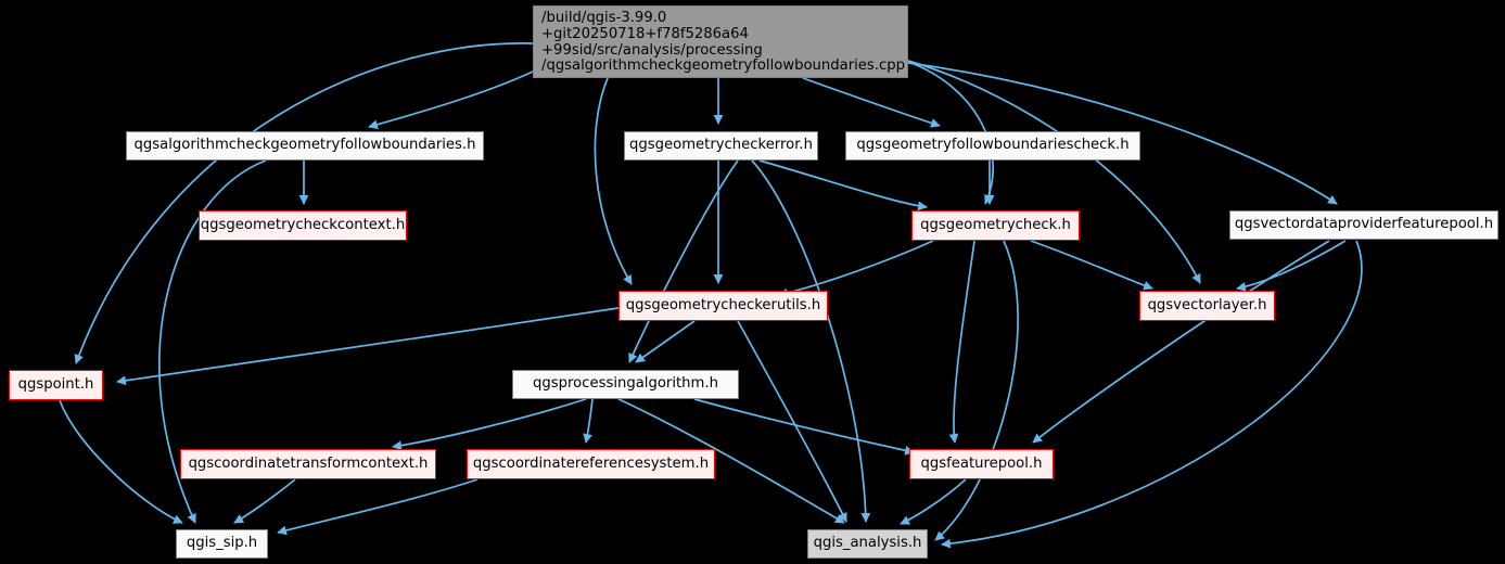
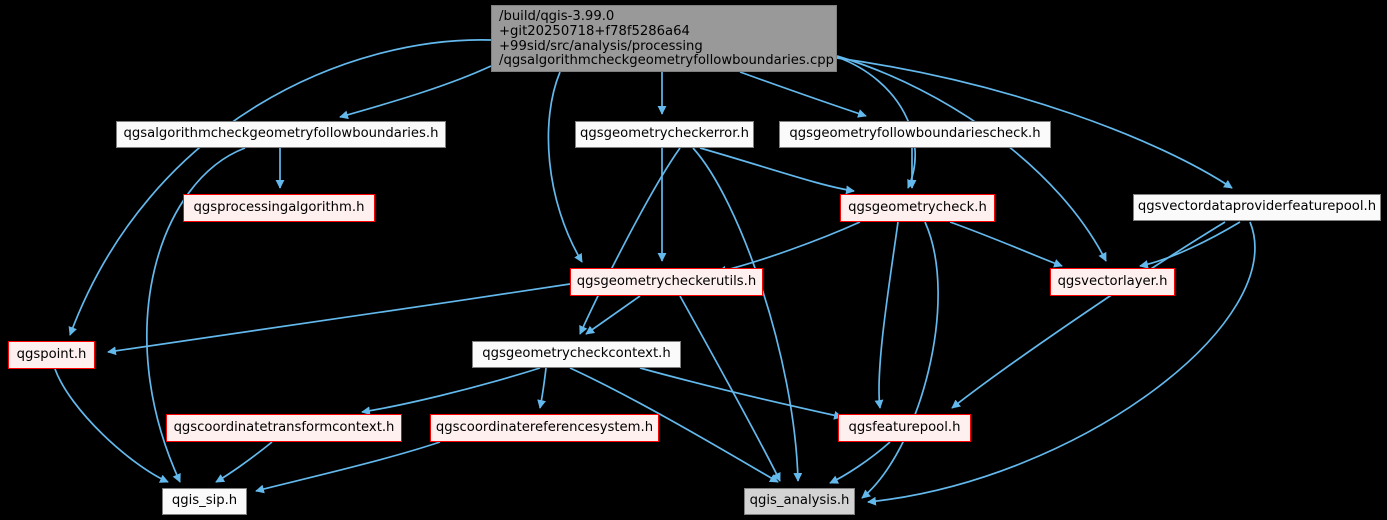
  /build/qgis-3.99.0
  +git20250718+f78f5286a64
  +99sid/src/analysis/processing
  /qgsalgorithmcheckgeometryfollowboundaries.cpp
  qgsalgorithmcheckgeometryfollowboundaries.h
  qgsgeometrycheckerror.h
  qgsgeometryfollowboundariescheck.h
- qgsgeometrycheckcontext.h
+ qgsprocessingalgorithm.h
  qgsgeometrycheck.h
  qgsvectordataproviderfeaturepool.h
  qgsgeometrycheckerutils.h
  qgsvectorlayer.h
  qgspoint.h
- qgsprocessingalgorithm.h
+ qgsgeometrycheckcontext.h
  qgscoordinatetransformcontext.h
  qgscoordinatereferencesystem.h
  qgsfeaturepool.h
  qgis_sip.h
  qgis_analysis.h
